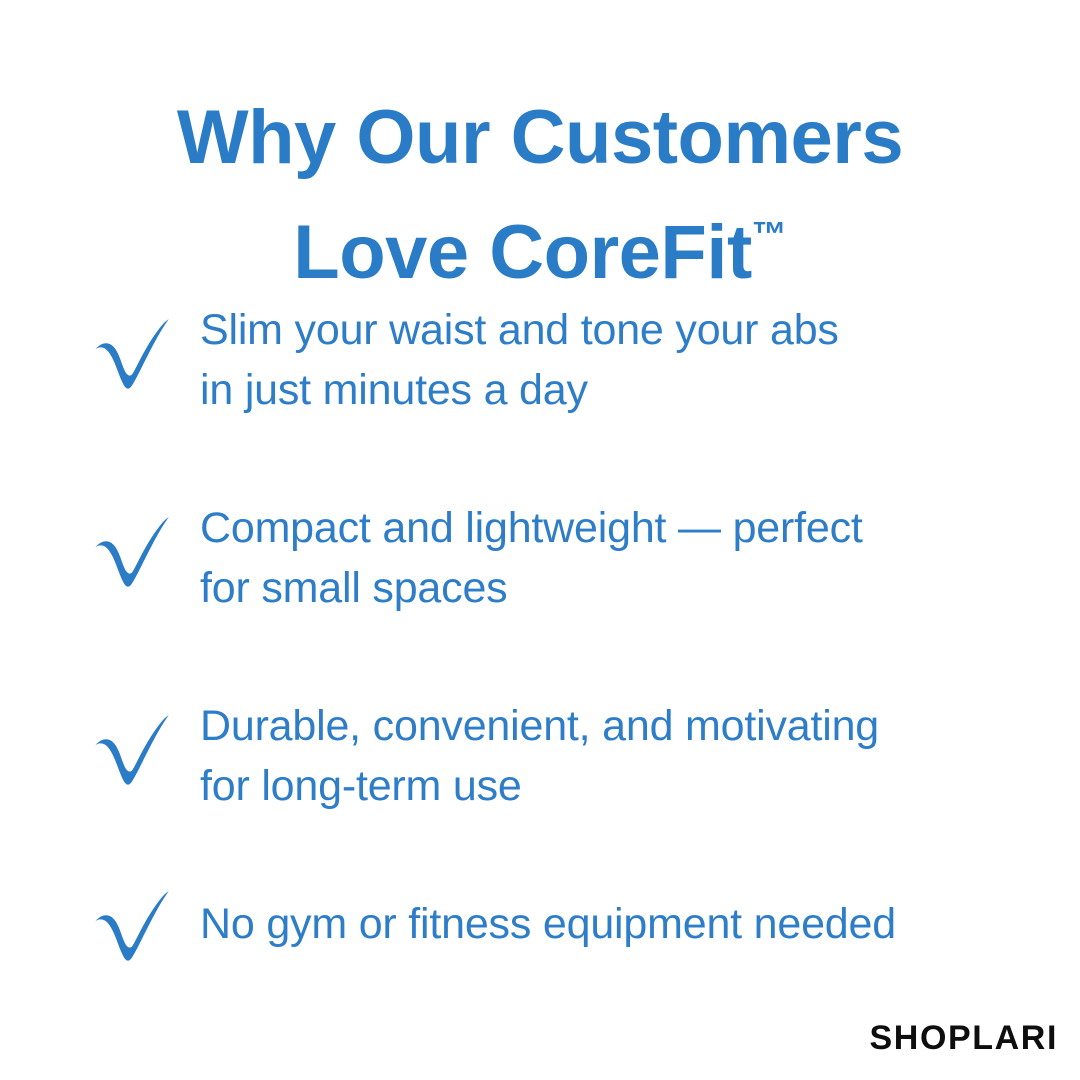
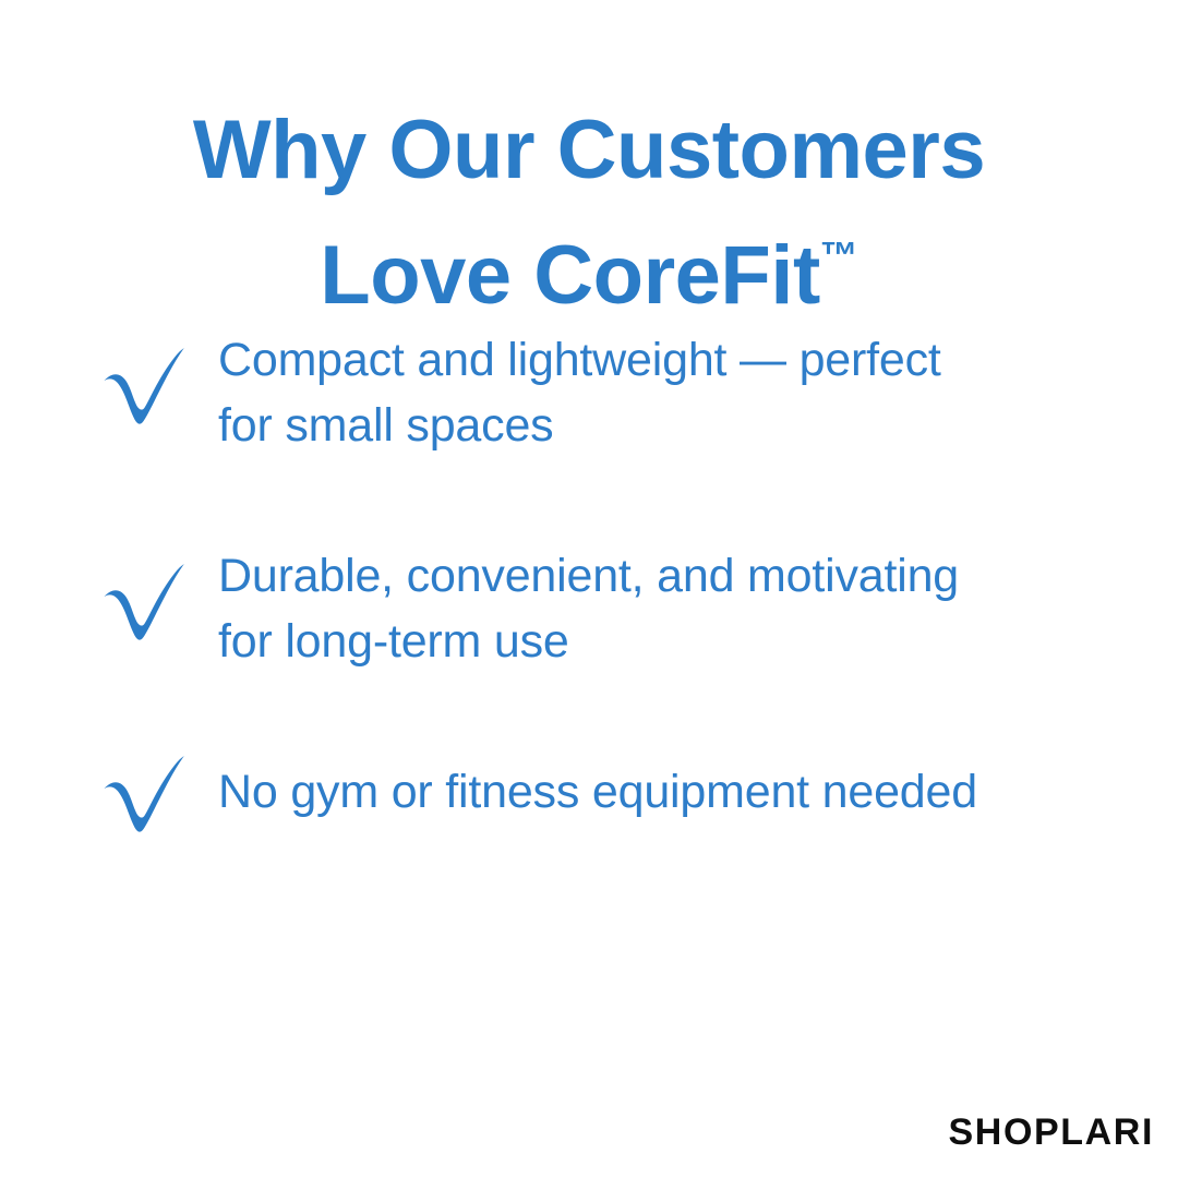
  Why Our Customers
  Love CoreFit™
- Slim your waist and tone your abs
- in just minutes a day
  Compact and lightweight — perfect
  for small spaces
  Durable, convenient, and motivating
  for long-term use
  No gym or fitness equipment needed
  SHOPLARI
